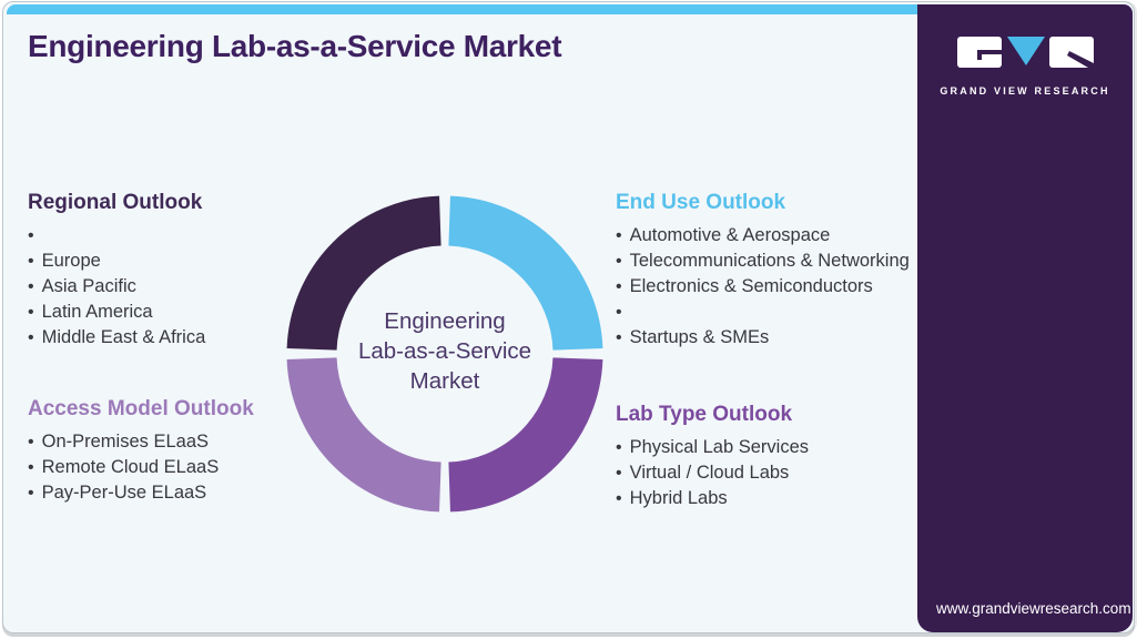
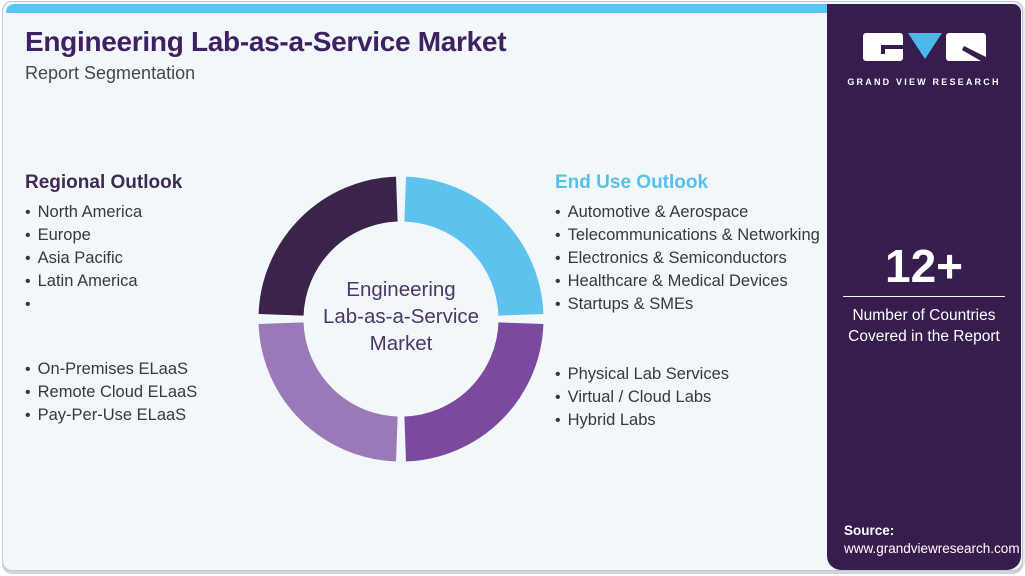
  Engineering Lab-as-a-Service Market
+ Report Segmentation
  Regional Outlook
  •
+ North America
  •
  Europe
  •
  Asia Pacific
  •
  Latin America
  •
- Middle East & Africa
- Access Model Outlook
  •
  On-Premises ELaaS
  •
  Remote Cloud ELaaS
  •
  Pay-Per-Use ELaaS
  End Use Outlook
  •
  Automotive & Aerospace
  •
  Telecommunications & Networking
  •
  Electronics & Semiconductors
  •
+ Healthcare & Medical Devices
  •
  Startups & SMEs
- Lab Type Outlook
  •
  Physical Lab Services
  •
  Virtual / Cloud Labs
  •
  Hybrid Labs
  Engineering Lab-as-a-Service Market
  GRAND VIEW RESEARCH
+ 12+
+ Number of Countries Covered in the Report
+ Source:
  www.grandviewresearch.com
